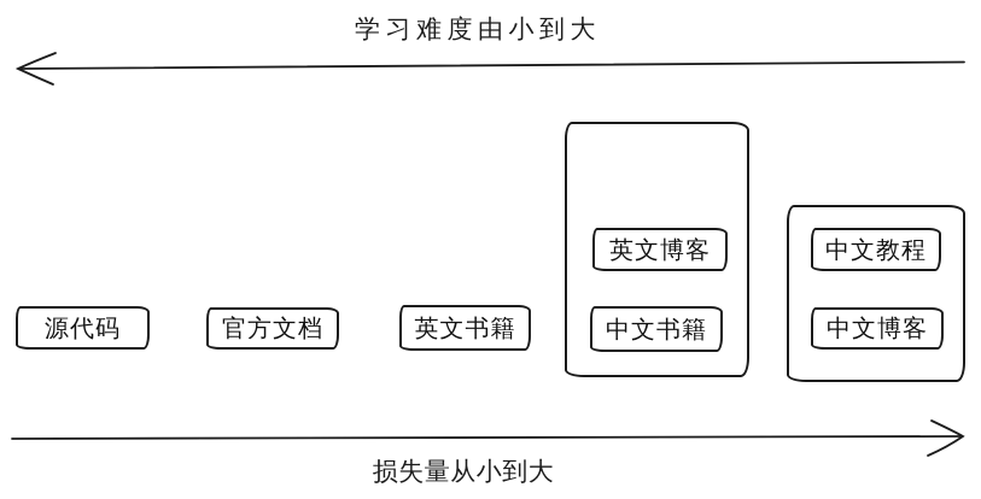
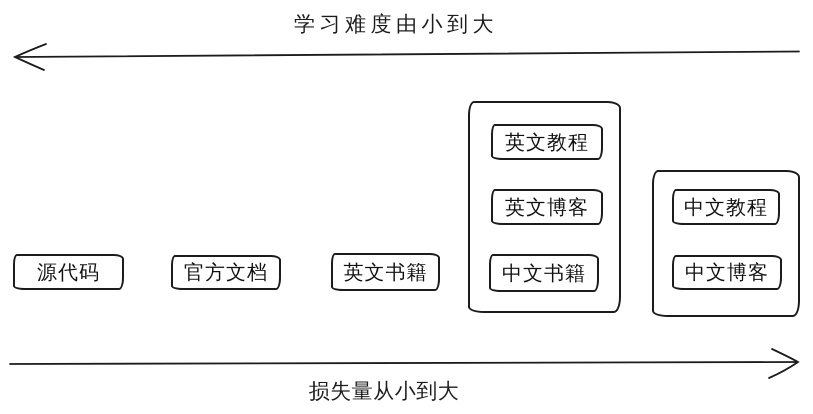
  学习难度由小到大
  源代码
  官方文档
  英文书籍
+ 英文教程
  英文博客
  中文书籍
  中文教程
  中文博客
  损失量从小到大
